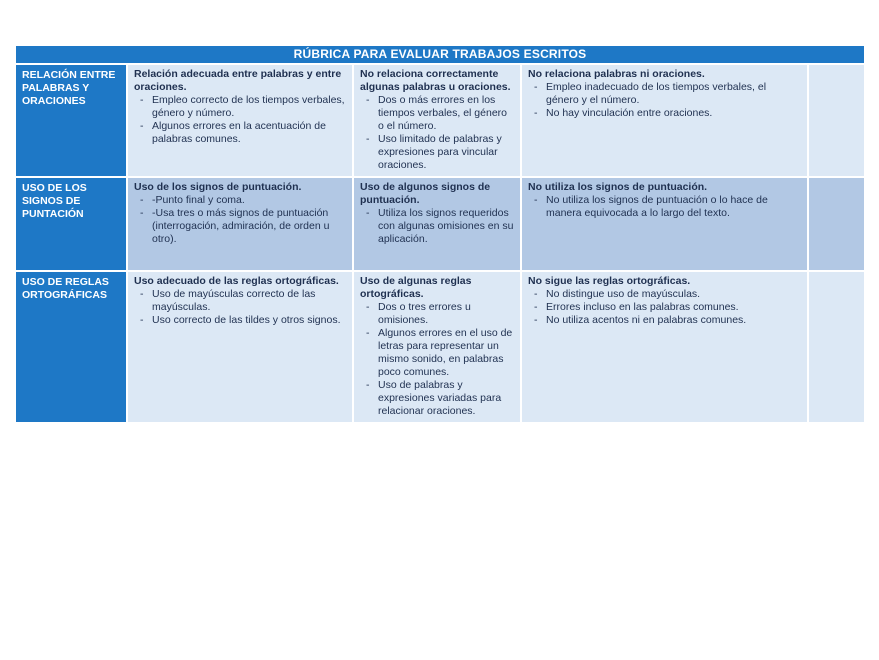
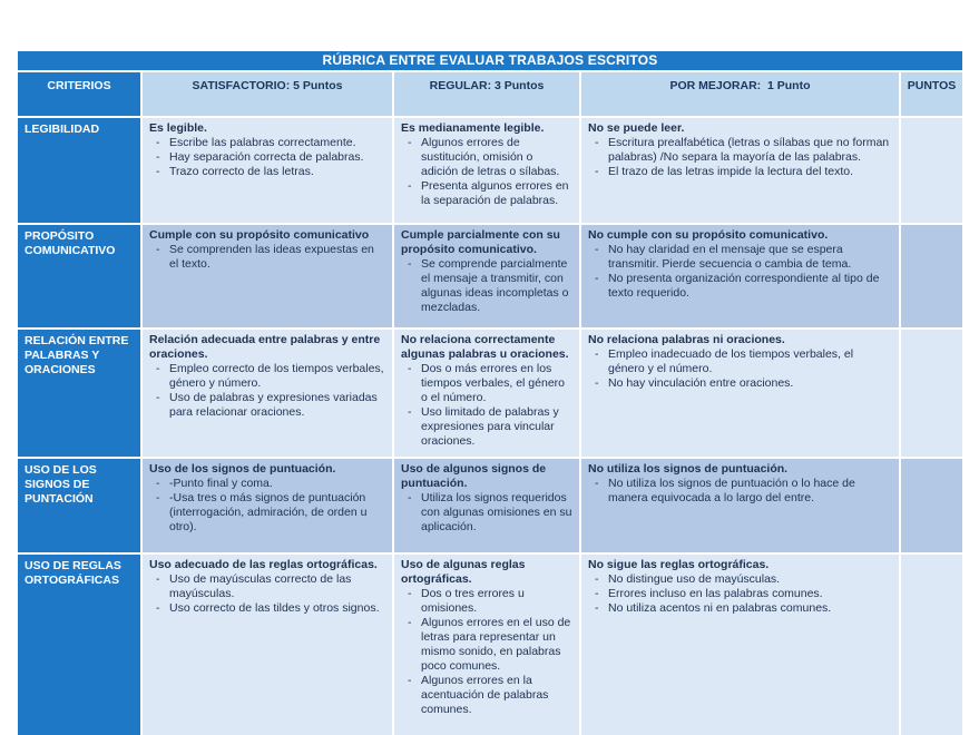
- RÚBRICA PARA EVALUAR TRABAJOS ESCRITOS
+ RÚBRICA ENTRE EVALUAR TRABAJOS ESCRITOS
+ CRITERIOS	SATISFACTORIO: 5 Puntos	REGULAR: 3 Puntos	POR MEJORAR: 1 Punto	PUNTOS
+ LEGIBILIDAD	Es legible.- Escribe las palabras correctamente.- Hay separación correcta de palabras.- Trazo correcto de las letras.	Es medianamente legible.- Algunos errores de sustitución, omisión o adición de letras o sílabas.- Presenta algunos errores en la separación de palabras.	No se puede leer.- Escritura prealfabética (letras o sílabas que no forman palabras) /No separa la mayoría de las palabras.- El trazo de las letras impide la lectura del texto.
+ PROPÓSITO COMUNICATIVO	Cumple con su propósito comunicativo- Se comprenden las ideas expuestas en el texto.	Cumple parcialmente con su propósito comunicativo.- Se comprende parcialmente el mensaje a transmitir, con algunas ideas incompletas o mezcladas.	No cumple con su propósito comunicativo.- No hay claridad en el mensaje que se espera transmitir. Pierde secuencia o cambia de tema.- No presenta organización correspondiente al tipo de texto requerido.
- RELACIÓN ENTRE PALABRAS Y ORACIONES	Relación adecuada entre palabras y entre oraciones.- Empleo correcto de los tiempos verbales, género y número.- Algunos errores en la acentuación de palabras comunes.	No relaciona correctamente algunas palabras u oraciones.- Dos o más errores en los tiempos verbales, el género o el número.- Uso limitado de palabras y expresiones para vincular oraciones.	No relaciona palabras ni oraciones.- Empleo inadecuado de los tiempos verbales, el género y el número.- No hay vinculación entre oraciones.
+ RELACIÓN ENTRE PALABRAS Y ORACIONES	Relación adecuada entre palabras y entre oraciones.- Empleo correcto de los tiempos verbales, género y número.- Uso de palabras y expresiones variadas para relacionar oraciones.	No relaciona correctamente algunas palabras u oraciones.- Dos o más errores en los tiempos verbales, el género o el número.- Uso limitado de palabras y expresiones para vincular oraciones.	No relaciona palabras ni oraciones.- Empleo inadecuado de los tiempos verbales, el género y el número.- No hay vinculación entre oraciones.
- USO DE LOS SIGNOS DE PUNTACIÓN	Uso de los signos de puntuación.- -Punto final y coma.- -Usa tres o más signos de puntuación (interrogación, admiración, de orden u otro).	Uso de algunos signos de puntuación.- Utiliza los signos requeridos con algunas omisiones en su aplicación.	No utiliza los signos de puntuación.- No utiliza los signos de puntuación o lo hace de manera equivocada a lo largo del texto.
+ USO DE LOS SIGNOS DE PUNTACIÓN	Uso de los signos de puntuación.- -Punto final y coma.- -Usa tres o más signos de puntuación (interrogación, admiración, de orden u otro).	Uso de algunos signos de puntuación.- Utiliza los signos requeridos con algunas omisiones en su aplicación.	No utiliza los signos de puntuación.- No utiliza los signos de puntuación o lo hace de manera equivocada a lo largo del entre.
- USO DE REGLAS ORTOGRÁFICAS	Uso adecuado de las reglas ortográficas.- Uso de mayúsculas correcto de las mayúsculas.- Uso correcto de las tildes y otros signos.	Uso de algunas reglas ortográficas.- Dos o tres errores u omisiones.- Algunos errores en el uso de letras para representar un mismo sonido, en palabras poco comunes.- Uso de palabras y expresiones variadas para relacionar oraciones.	No sigue las reglas ortográficas.- No distingue uso de mayúsculas.- Errores incluso en las palabras comunes.- No utiliza acentos ni en palabras comunes.
+ USO DE REGLAS ORTOGRÁFICAS	Uso adecuado de las reglas ortográficas.- Uso de mayúsculas correcto de las mayúsculas.- Uso correcto de las tildes y otros signos.	Uso de algunas reglas ortográficas.- Dos o tres errores u omisiones.- Algunos errores en el uso de letras para representar un mismo sonido, en palabras poco comunes.- Algunos errores en la acentuación de palabras comunes.	No sigue las reglas ortográficas.- No distingue uso de mayúsculas.- Errores incluso en las palabras comunes.- No utiliza acentos ni en palabras comunes.
